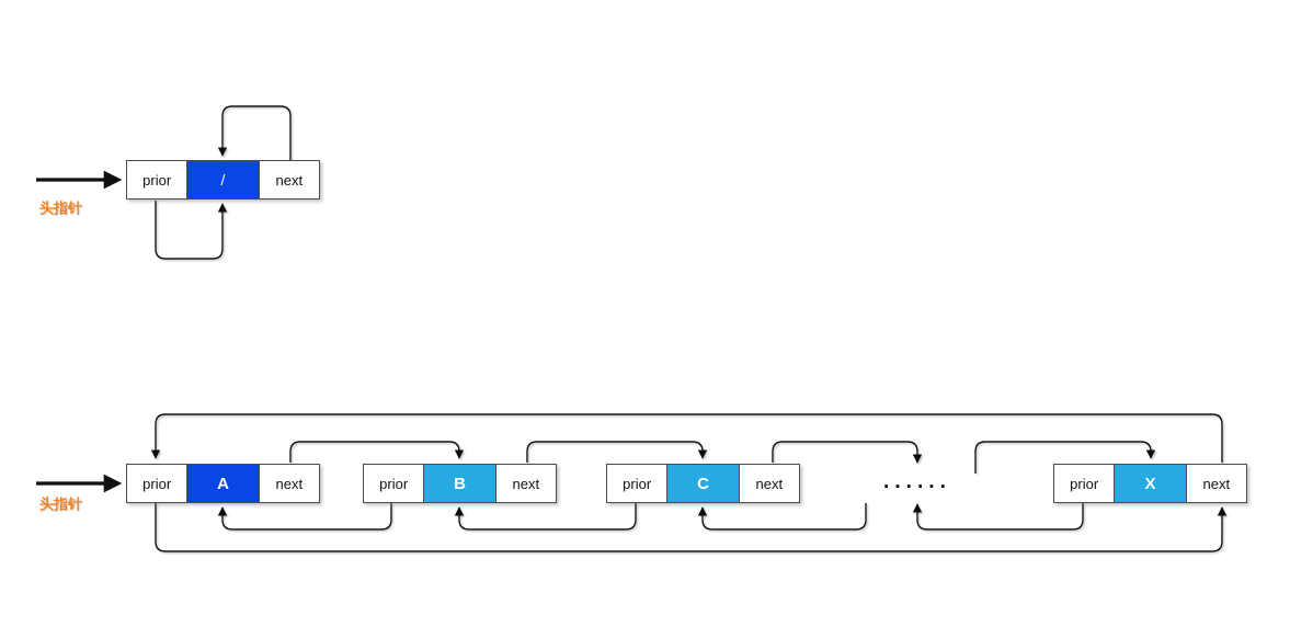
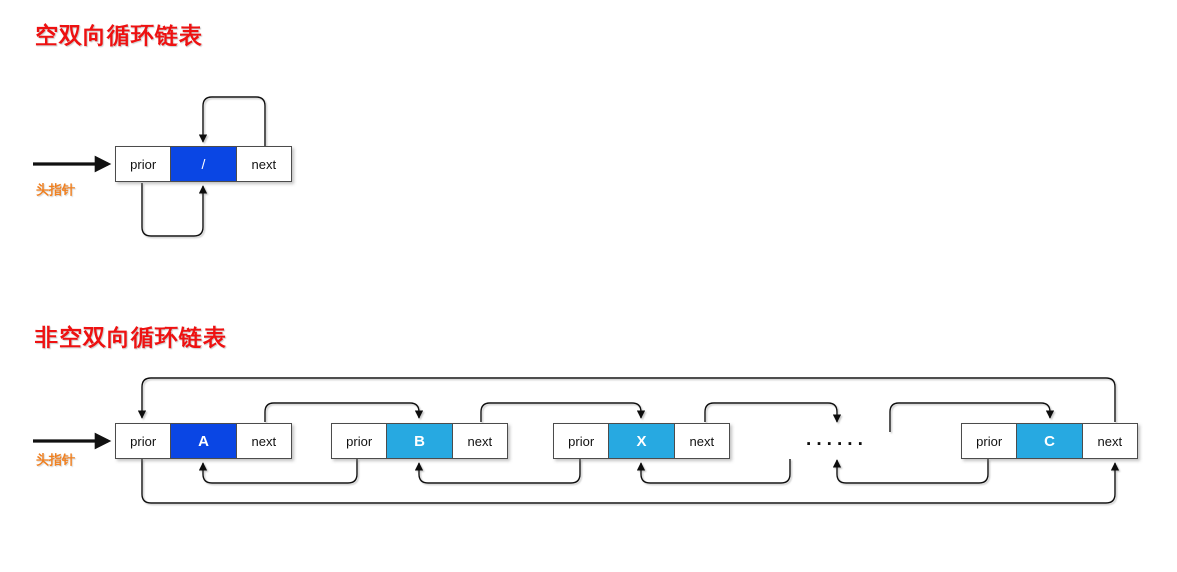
+ 空双向循环链表
  头指针
  prior
  /
  next
+ 非空双向循环链表
  头指针
  prior
  A
  next
  prior
  B
  next
  prior
- C
+ X
  next
  ······
  prior
- X
+ C
  next
